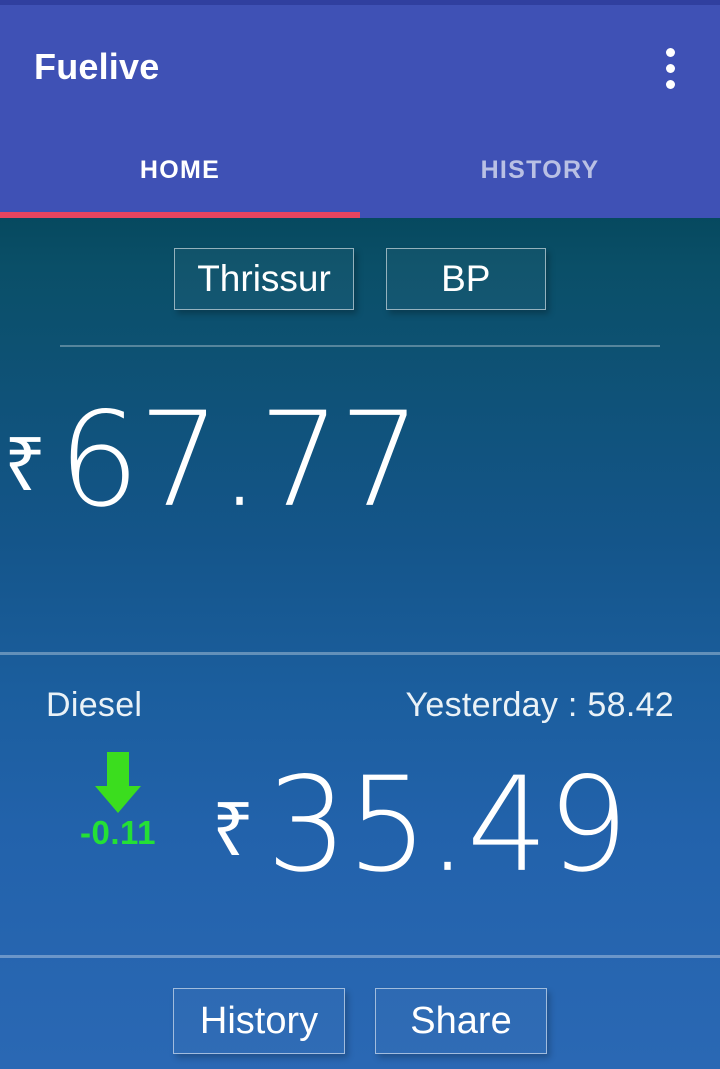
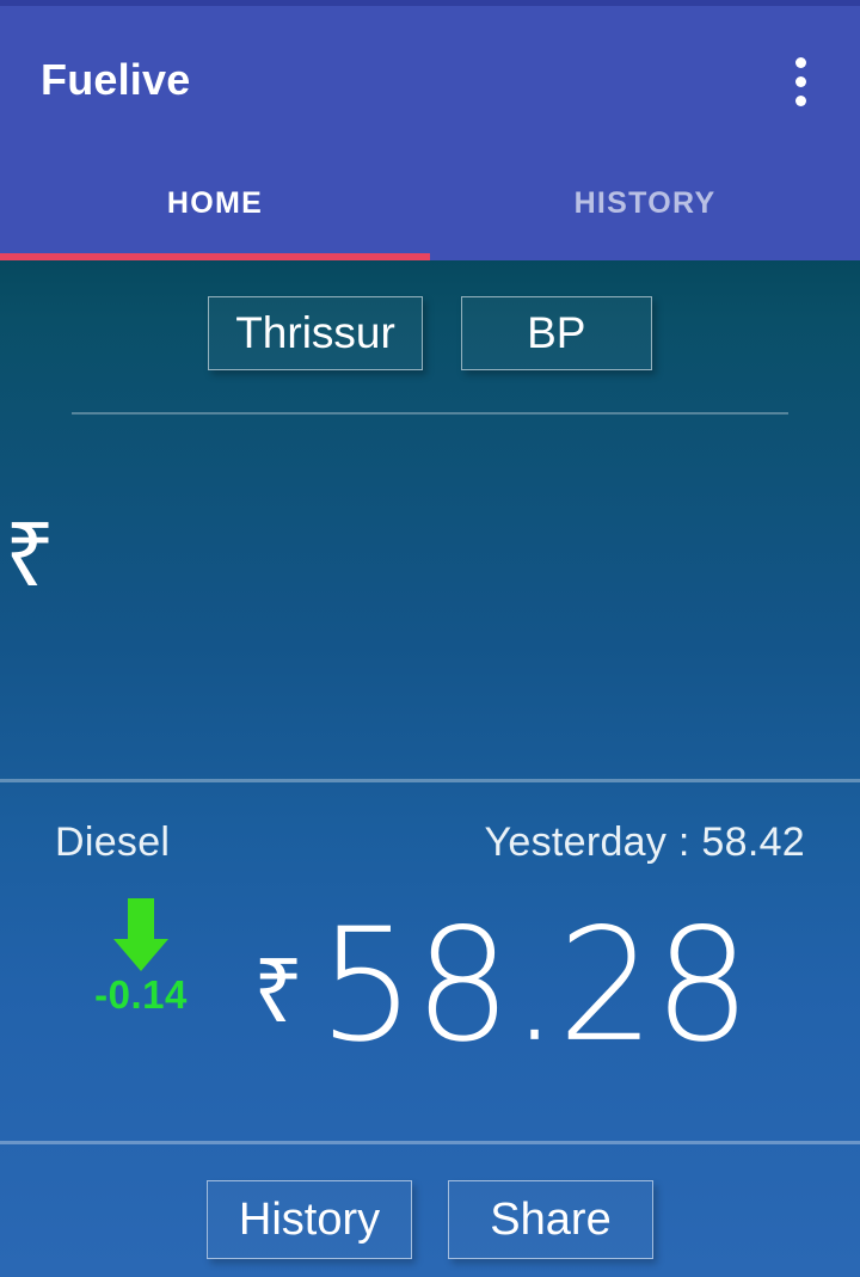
  Fuelive
  HOME
  HISTORY
  Thrissur
  BP
  ₹
- 67.77
  Diesel
  Yesterday : 58.42
- -0.11
+ -0.14
  ₹
- 35.49
+ 58.28
  History
  Share
